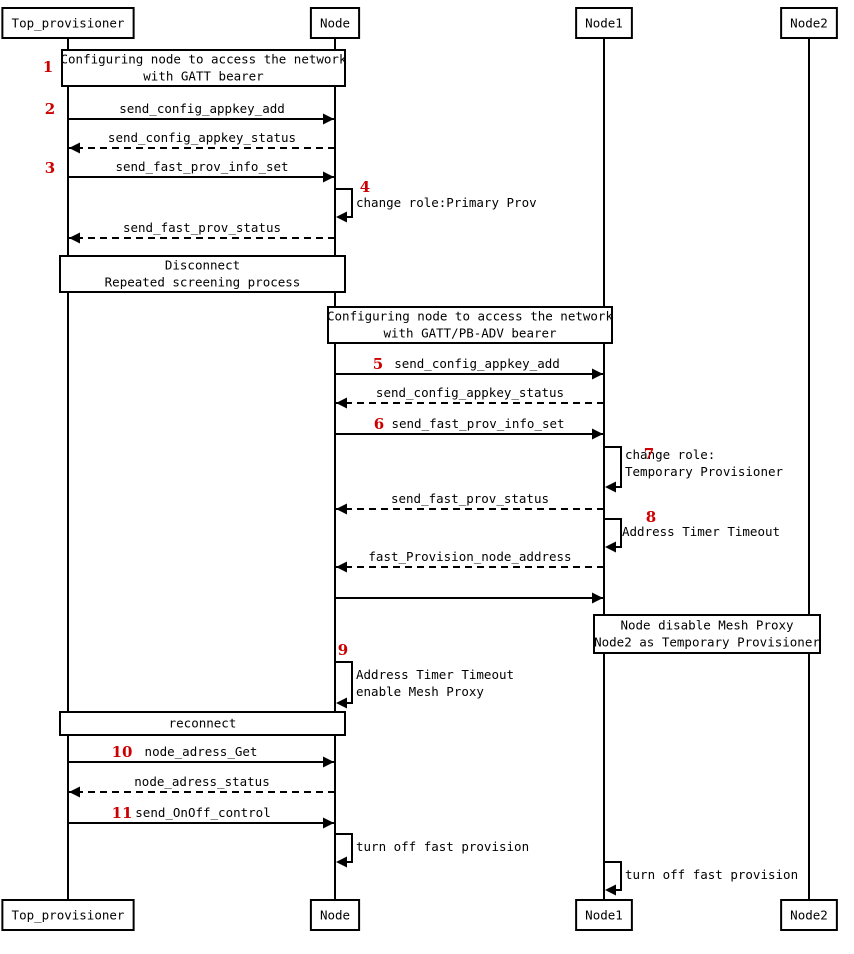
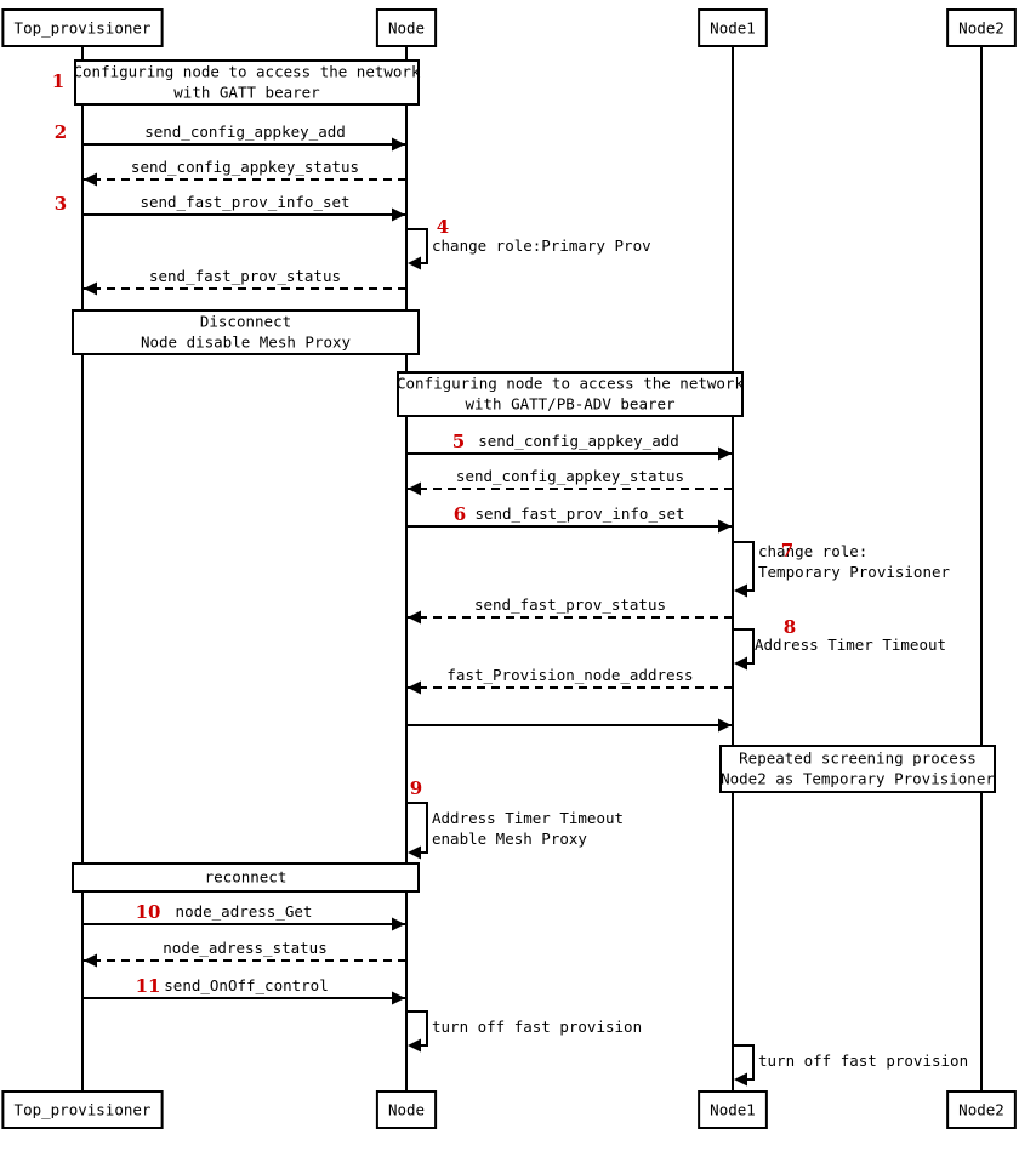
  Configuring node to access the network
  with GATT bearer
  1
  Disconnect
- Repeated screening process
+ Node disable Mesh Proxy
  Configuring node to access the network
  with GATT/PB-ADV bearer
- Node disable Mesh Proxy
+ Repeated screening process
  Node2 as Temporary Provisioner
  reconnect
  send_config_appkey_add
  2
  send_config_appkey_status
  send_fast_prov_info_set
  3
  send_fast_prov_status
  send_config_appkey_add
  5
  send_config_appkey_status
  send_fast_prov_info_set
  6
  send_fast_prov_status
  fast_Provision_node_address
  node_adress_Get
  10
  node_adress_status
  send_OnOff_control
  11
  change role:Primary Prov
  4
  change role:
  Temporary Provisioner
  7
  Address Timer Timeout
  8
  Address Timer Timeout
  enable Mesh Proxy
  9
  turn off fast provision
  turn off fast provision
  Top_provisioner
  Node
  Node1
  Node2
  Top_provisioner
  Node
  Node1
  Node2
